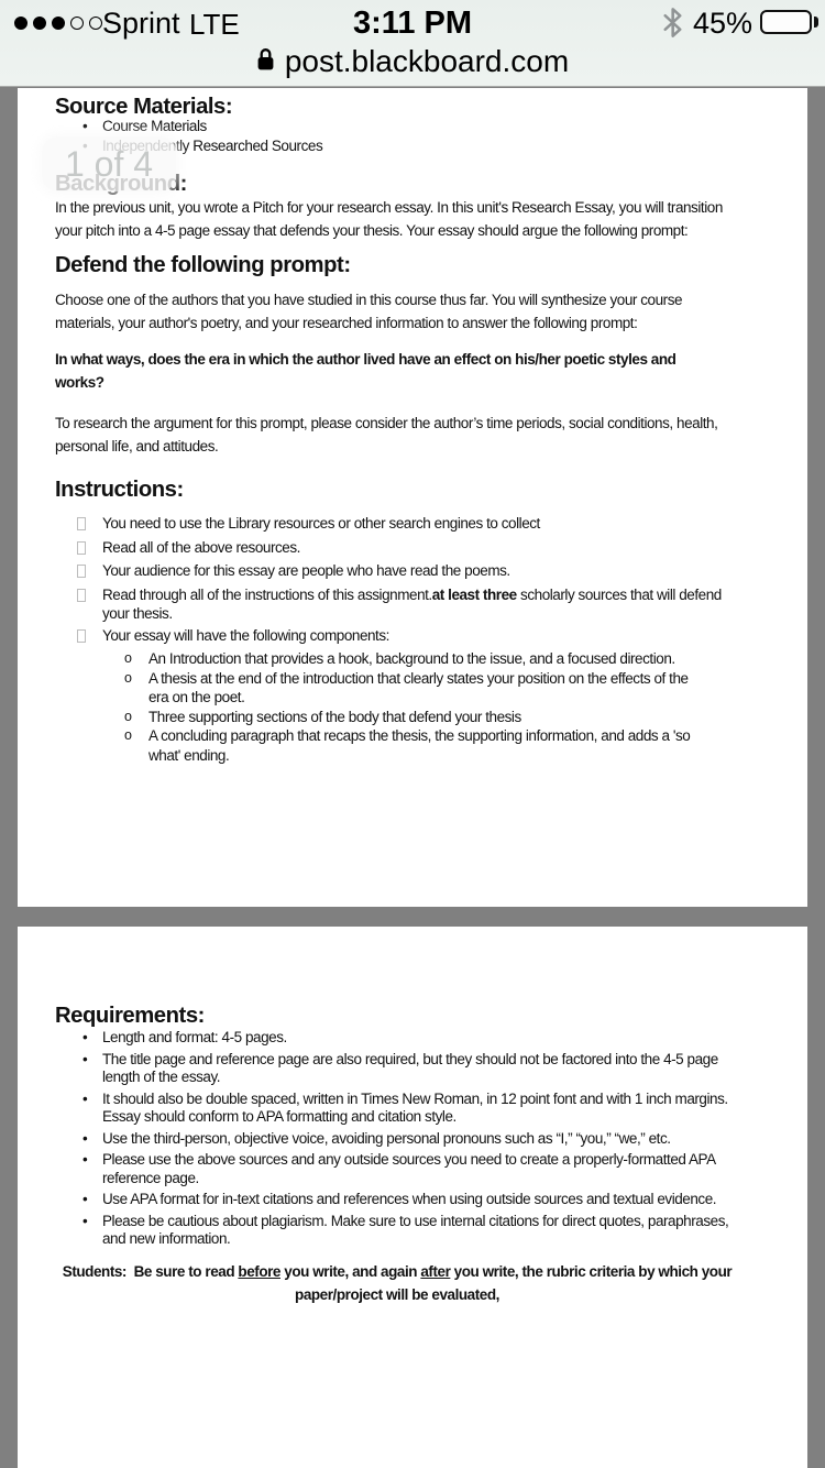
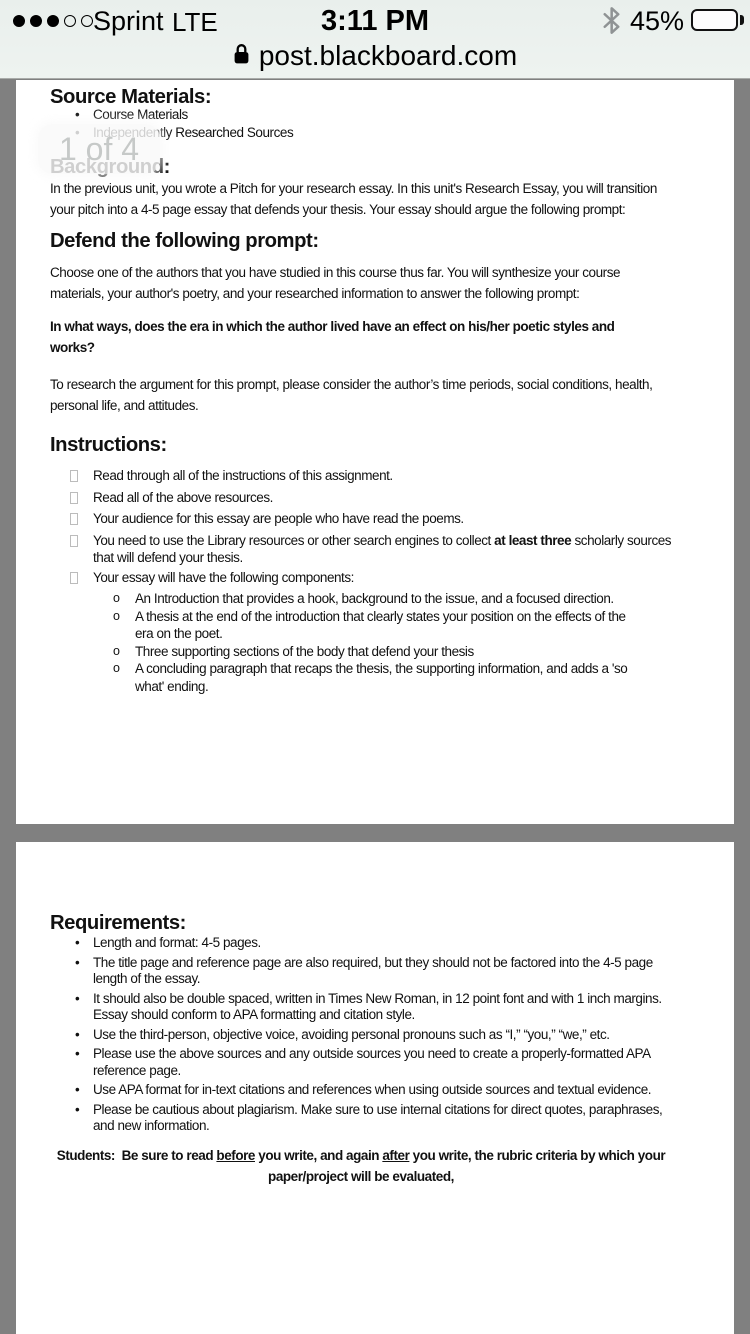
  Sprint
  LTE
  3:11 PM
  45%
  post.blackboard.com
  Source Materials:
  •
  Course Materials
  •
  Independently Researched Sources
  Background:
  In the previous unit, you wrote a Pitch for your research essay. In this unit's Research Essay, you will transition your pitch into a 4-5 page essay that defends your thesis. Your essay should argue the following prompt:
  Defend the following prompt:
  Choose one of the authors that you have studied in this course thus far. You will synthesize your course materials, your author's poetry, and your researched information to answer the following prompt:
  In what ways, does the era in which the author lived have an effect on his/her poetic styles and works?
  To research the argument for this prompt, please consider the author’s time periods, social conditions, health, personal life, and attitudes.
  Instructions:
- You need to use the Library resources or other search engines to collect
+ Read through all of the instructions of this assignment.
  Read all of the above resources.
  Your audience for this essay are people who have read the poems.
- Read through all of the instructions of this assignment.at least three scholarly sources that will defend your thesis.
+ You need to use the Library resources or other search engines to collect at least three scholarly sources that will defend your thesis.
  Your essay will have the following components:
  o
  An Introduction that provides a hook, background to the issue, and a focused direction.
  o
  A thesis at the end of the introduction that clearly states your position on the effects of the era on the poet.
  o
  Three supporting sections of the body that defend your thesis
  o
  A concluding paragraph that recaps the thesis, the supporting information, and adds a 'so what' ending.
  Requirements:
  •
  Length and format: 4-5 pages.
  •
  The title page and reference page are also required, but they should not be factored into the 4-5 page length of the essay.
  •
  It should also be double spaced, written in Times New Roman, in 12 point font and with 1 inch margins. Essay should conform to APA formatting and citation style.
  •
  Use the third-person, objective voice, avoiding personal pronouns such as “I,” “you,” “we,” etc.
  •
  Please use the above sources and any outside sources you need to create a properly-formatted APA reference page.
  •
  Use APA format for in-text citations and references when using outside sources and textual evidence.
  •
  Please be cautious about plagiarism. Make sure to use internal citations for direct quotes, paraphrases, and new information.
  Students: Be sure to read before you write, and again after you write, the rubric criteria by which your paper/project will be evaluated,
  1 of 4
